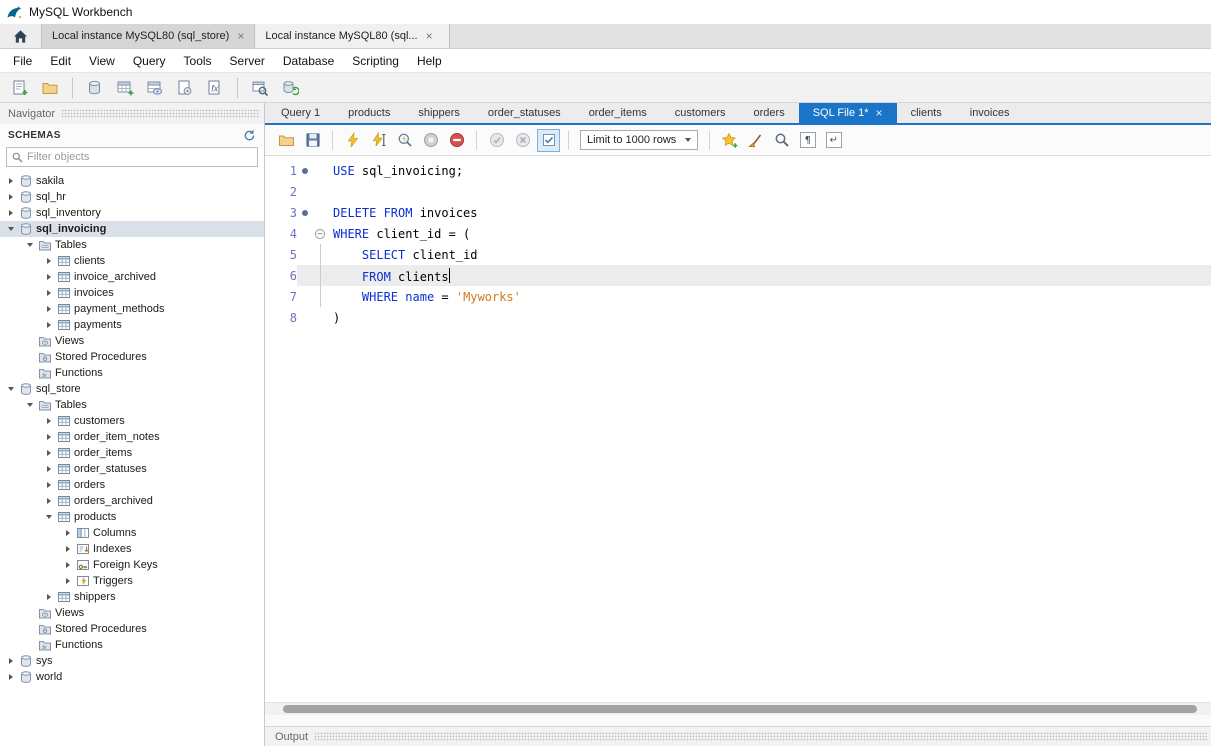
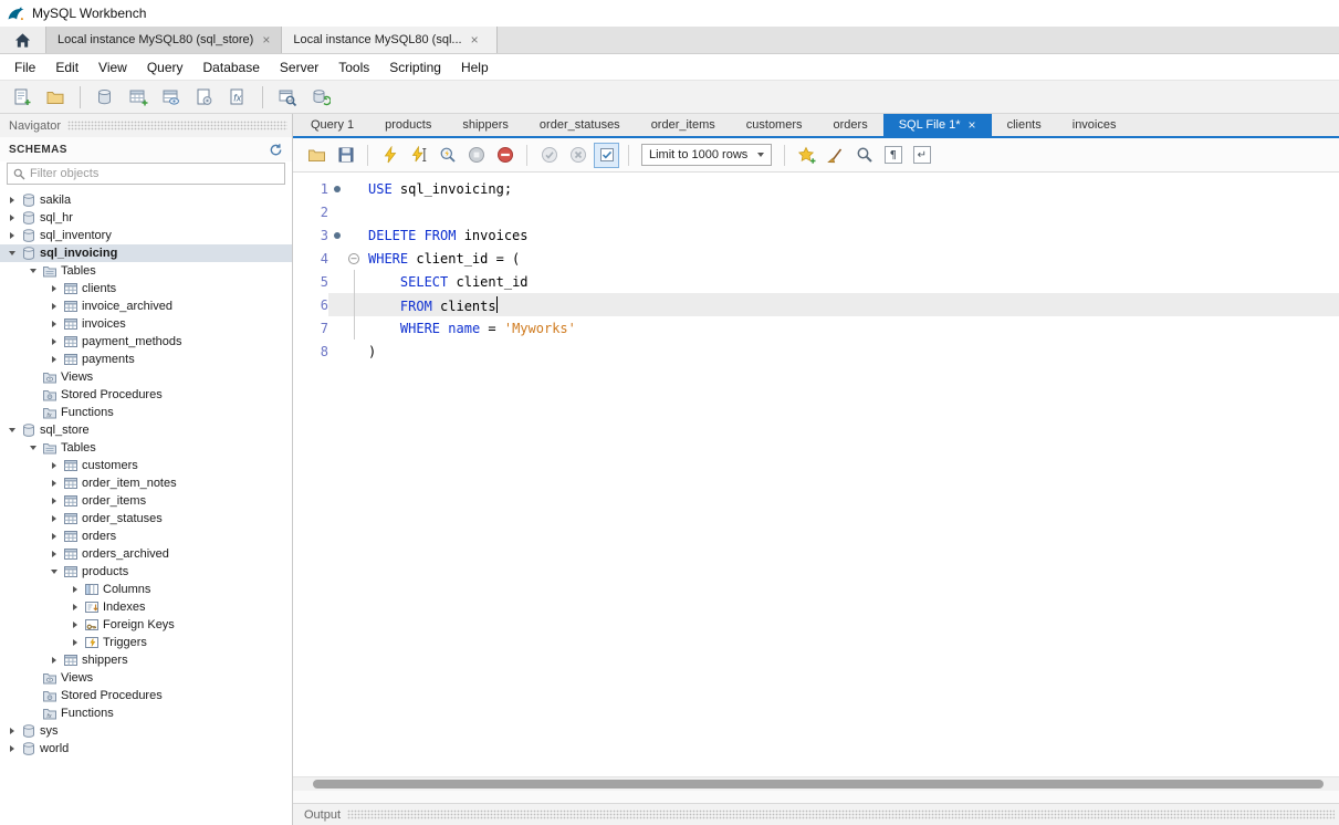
  MySQL Workbench
  Local instance MySQL80 (sql_store)
  ×
  Local instance MySQL80 (sql...
  ×
  File
  Edit
  View
  Query
- Tools
+ Database
  Server
- Database
+ Tools
  Scripting
  Help
  fx
  Navigator
  SCHEMAS
  Filter objects
  sakila
  sql_hr
  sql_inventory
  sql_invoicing
  Tables
  clients
  invoice_archived
  invoices
  payment_methods
  payments
  Views
  Stored Procedures
  Functions
  sql_store
  Tables
  customers
  order_item_notes
  order_items
  order_statuses
  orders
  orders_archived
  products
  Columns
  Indexes
  Foreign Keys
  Triggers
  shippers
  Views
  Stored Procedures
  Functions
  sys
  world
  Query 1
  products
  shippers
  order_statuses
  order_items
  customers
  orders
  SQL File 1*
  ×
  clients
  invoices
  Limit to 1000 rows
  ¶
  ↵
  1
  USE sql_invoicing;
  2
  3
  DELETE FROM invoices
  4
  –
  WHERE client_id = (
  5
  SELECT client_id
  6
  FROM clients
  7
  WHERE name = 'Myworks'
  8
  )
  Output
